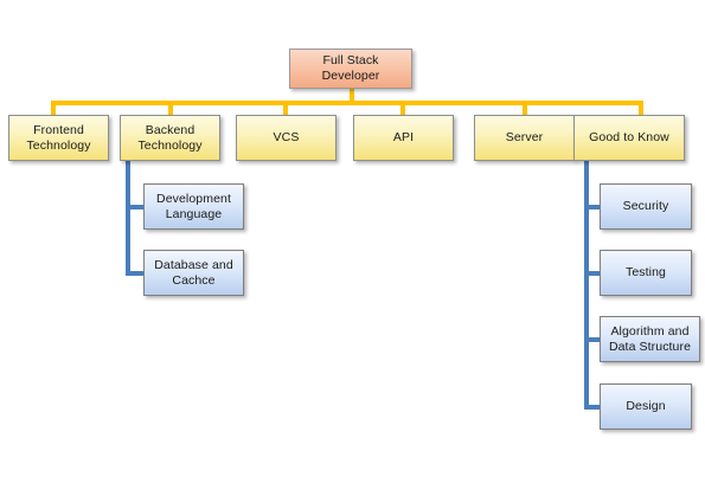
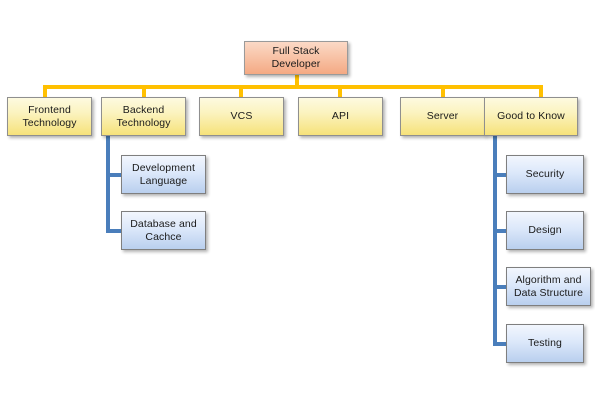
  Full Stack
  Developer
  Frontend
  Technology
  Backend
  Technology
  VCS
  API
  Server
  Good to Know
  Development
  Language
  Database and
  Cachce
  Security
- Testing
+ Design
  Algorithm and
  Data Structure
- Design
+ Testing
